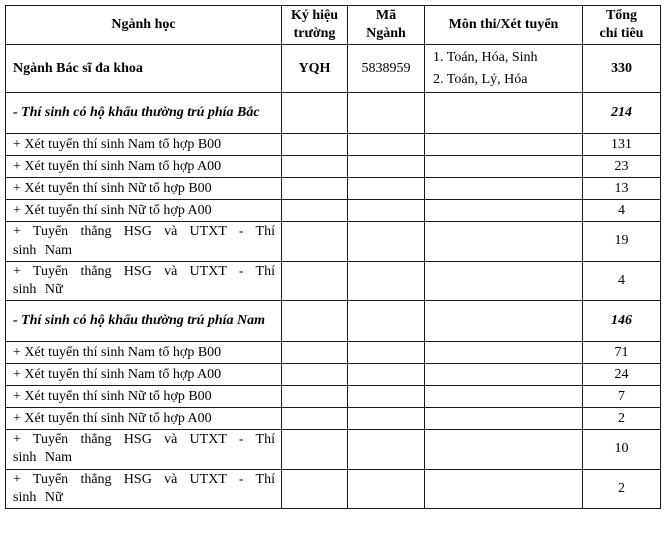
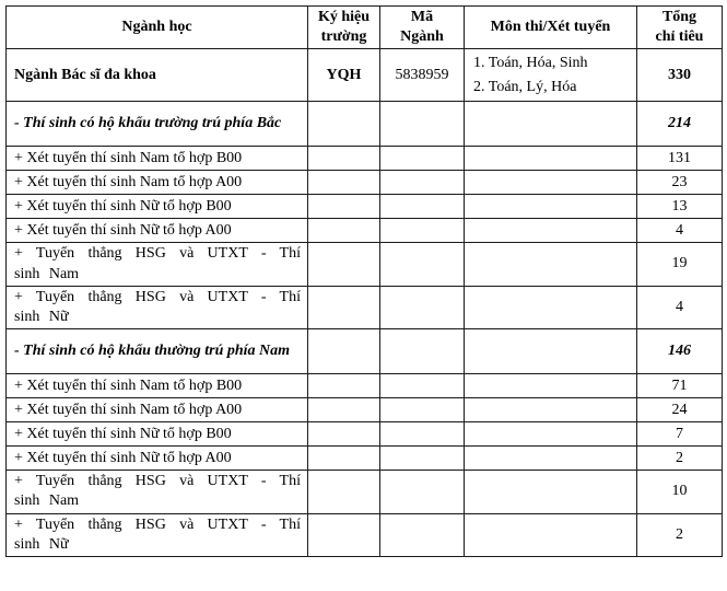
  Ngành học	Ký hiệu trường	Mã Ngành	Môn thi/Xét tuyển	Tổng chỉ tiêu
  Ngành Bác sĩ đa khoa	YQH	5838959	1. Toán, Hóa, Sinh2. Toán, Lý, Hóa	330
- - Thí sinh có hộ khẩu thường trú phía Bắc				214
+ - Thí sinh có hộ khẩu trường trú phía Bắc				214
  + Xét tuyển thí sinh Nam tổ hợp B00				131
  + Xét tuyển thí sinh Nam tổ hợp A00				23
  + Xét tuyển thí sinh Nữ tổ hợp B00				13
  + Xét tuyển thí sinh Nữ tổ hợp A00				4
  + Tuyển thẳng HSG và UTXT - Thí sinh Nam				19
  + Tuyển thẳng HSG và UTXT - Thí sinh Nữ				4
  - Thí sinh có hộ khẩu thường trú phía Nam				146
  + Xét tuyển thí sinh Nam tổ hợp B00				71
  + Xét tuyển thí sinh Nam tổ hợp A00				24
  + Xét tuyển thí sinh Nữ tổ hợp B00				7
  + Xét tuyển thí sinh Nữ tổ hợp A00				2
  + Tuyển thẳng HSG và UTXT - Thí sinh Nam				10
  + Tuyển thẳng HSG và UTXT - Thí sinh Nữ				2
